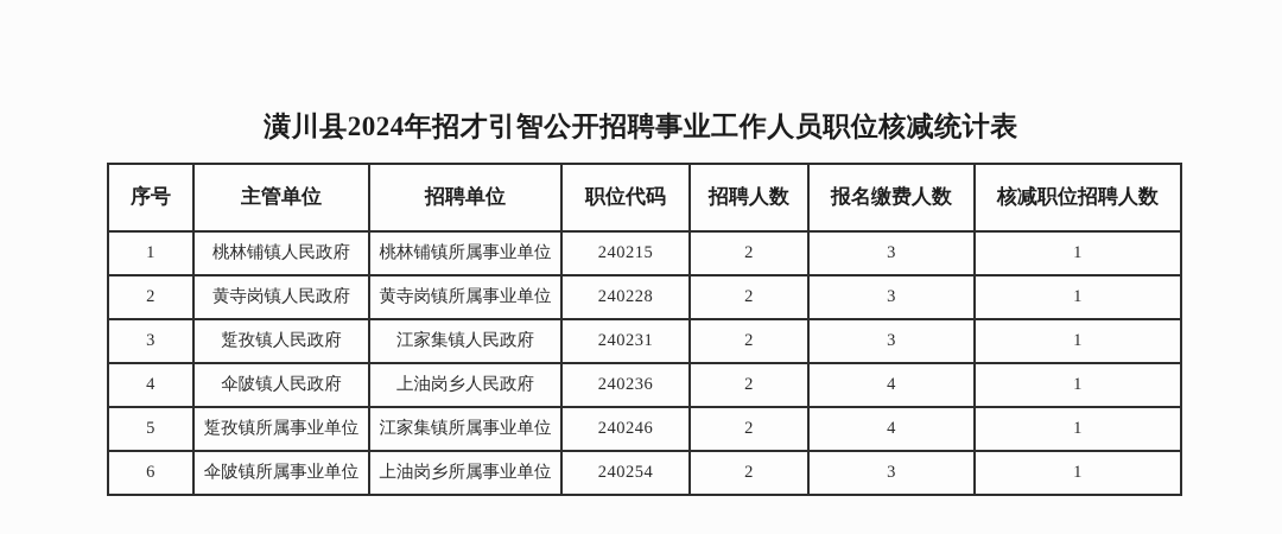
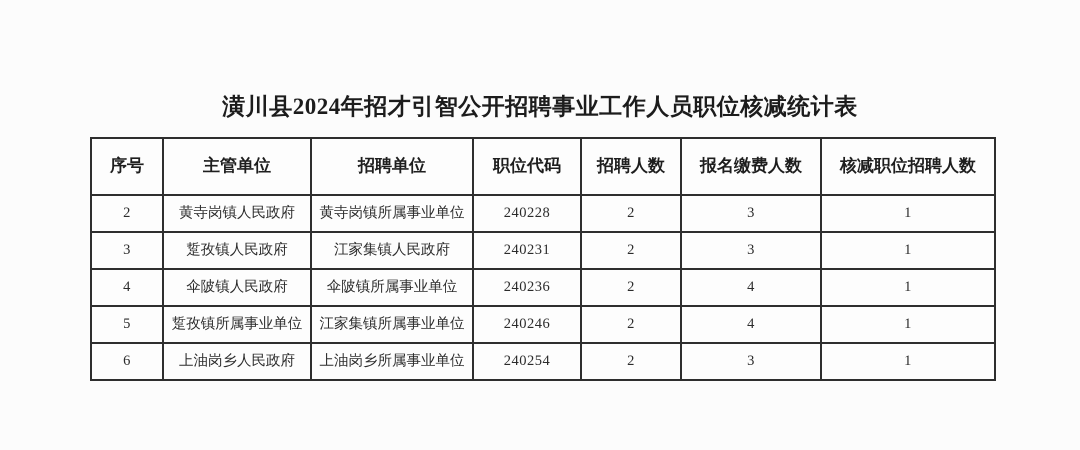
  潢川县2024年招才引智公开招聘事业工作人员职位核减统计表
  序号	主管单位	招聘单位	职位代码	招聘人数	报名缴费人数	核减职位招聘人数
- 1	桃林铺镇人民政府	桃林铺镇所属事业单位	240215	2	3	1
  2	黄寺岗镇人民政府	黄寺岗镇所属事业单位	240228	2	3	1
  3	踅孜镇人民政府	江家集镇人民政府	240231	2	3	1
- 4	伞陂镇人民政府	上油岗乡人民政府	240236	2	4	1
+ 4	伞陂镇人民政府	伞陂镇所属事业单位	240236	2	4	1
  5	踅孜镇所属事业单位	江家集镇所属事业单位	240246	2	4	1
- 6	伞陂镇所属事业单位	上油岗乡所属事业单位	240254	2	3	1
+ 6	上油岗乡人民政府	上油岗乡所属事业单位	240254	2	3	1
